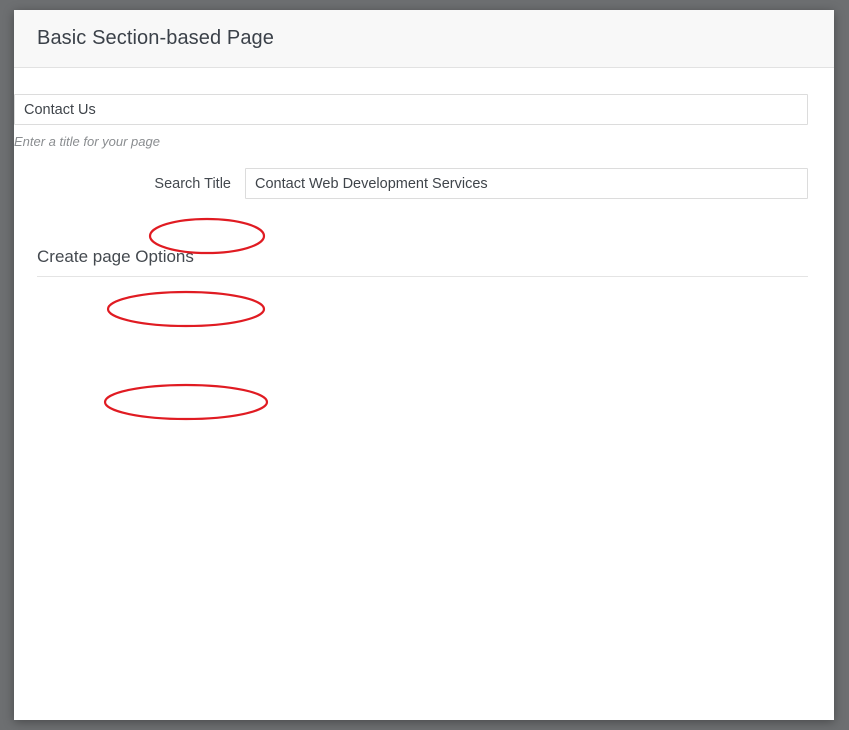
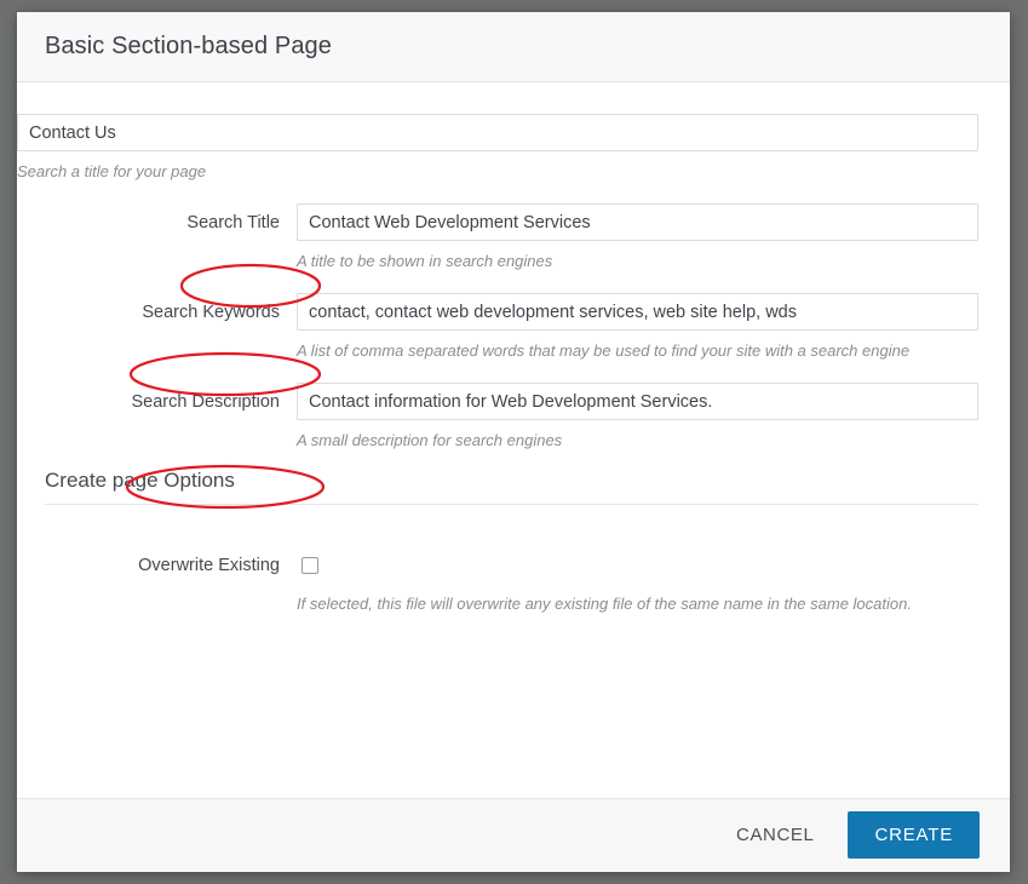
  Basic Section-based Page
  Contact Us
- Enter a title for your page
+ Search a title for your page
  Search Title
  Contact Web Development Services
+ A title to be shown in search engines
+ Search Keywords
+ contact, contact web development services, web site help, wds
+ A list of comma separated words that may be used to find your site with a search engine
+ Search Description
+ Contact information for Web Development Services.
+ A small description for search engines
  Create page Options
+ Overwrite Existing
+ If selected, this file will overwrite any existing file of the same name in the same location.
+ CANCEL
+ CREATE
